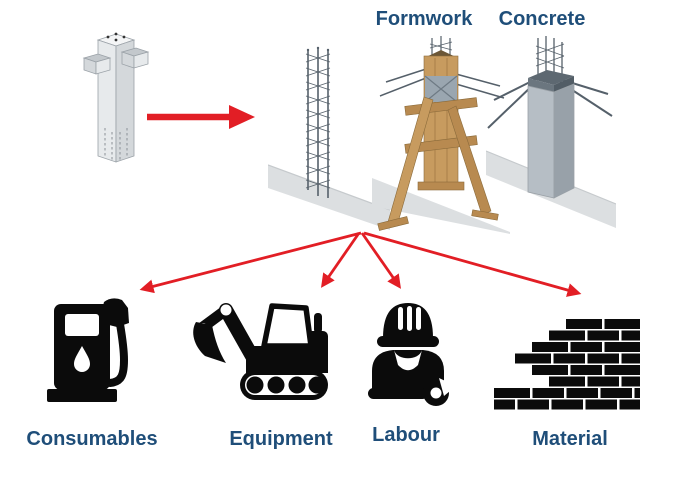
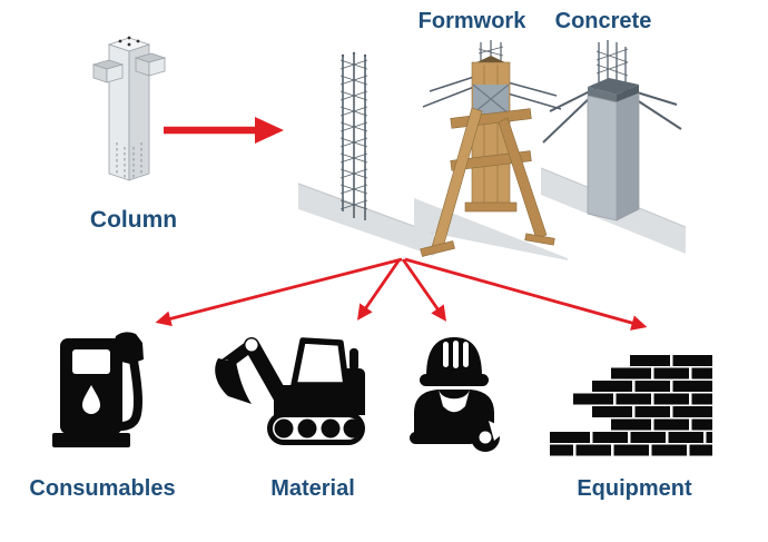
  Formwork
  Concrete
+ Column
  Consumables
- Equipment
+ Material
- Labour
- Material
+ Equipment
